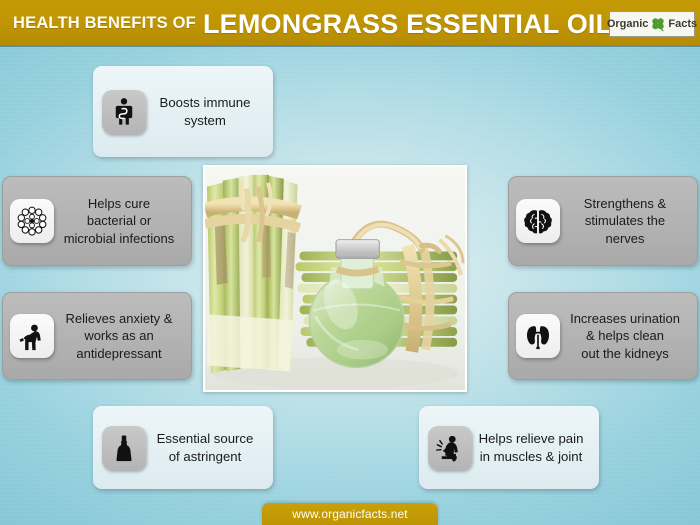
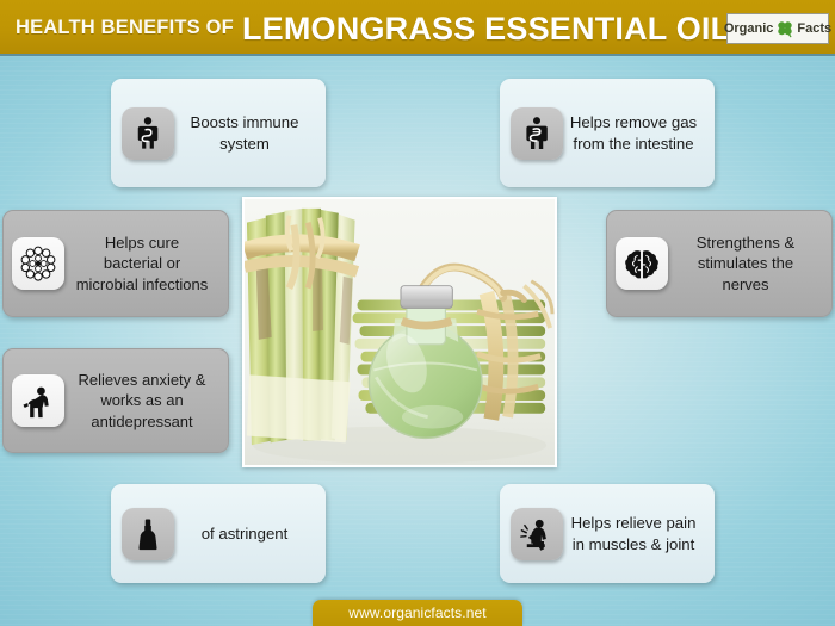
  HEALTH BENEFITS OF
  LEMONGRASS ESSENTIAL OIL
  Organic
  Facts
  Boosts immune
  system
+ Helps remove gas
+ from the intestine
  Helps cure
  bacterial or
  microbial infections
  Strengthens &
  stimulates the
  nerves
  Relieves anxiety &
  works as an
  antidepressant
- Increases urination
- & helps clean
- out the kidneys
- Essential source
  of astringent
  Helps relieve pain
  in muscles & joint
  www.organicfacts.net
